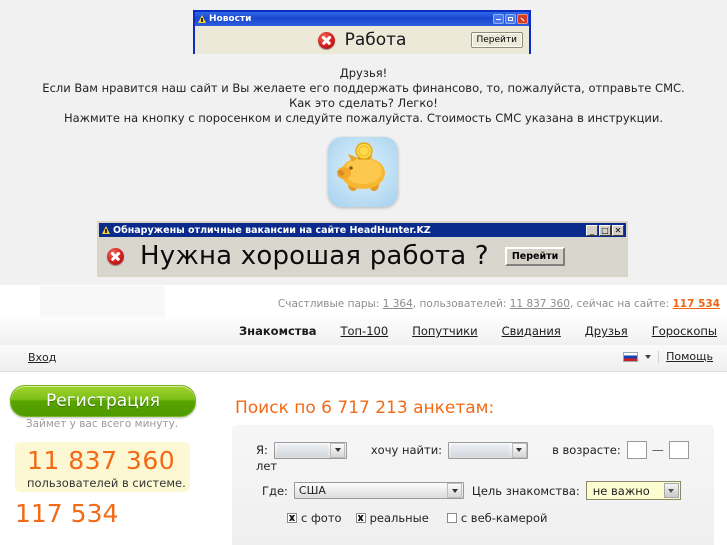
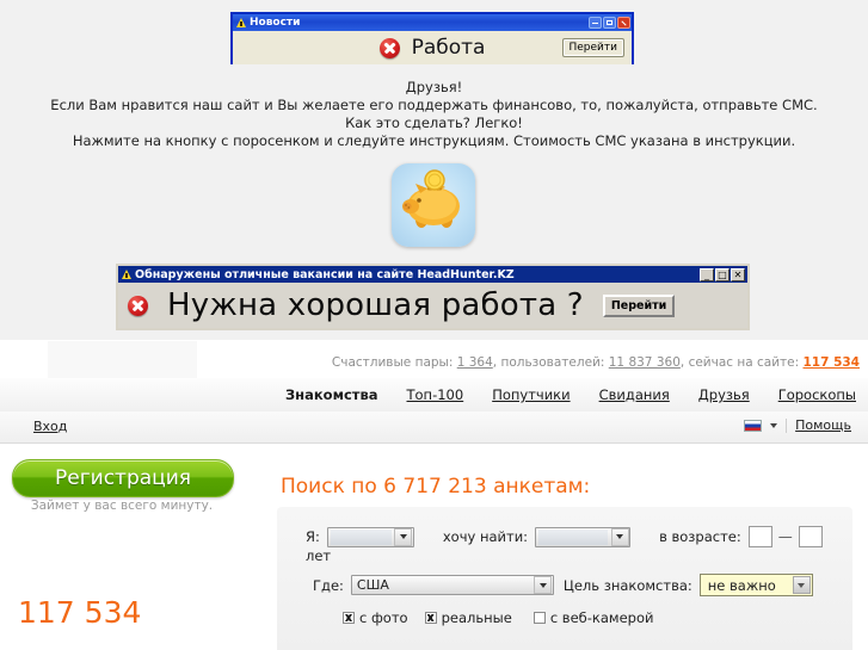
  Новости
  Работа
  Перейти
  Друзья!
  Если Вам нравится наш сайт и Вы желаете его поддержать финансово, то, пожалуйста, отправьте СМС.
  Как это сделать? Легко!
- Нажмите на кнопку с поросенком и следуйте пожалуйста. Стоимость СМС указана в инструкции.
+ Нажмите на кнопку с поросенком и следуйте инструкциям. Стоимость СМС указана в инструкции.
  Обнаружены отличные вакансии на сайте HeadHunter.KZ
  _
  □
  ✕
  Нужна хорошая работа ?
  Перейти
  Счастливые пары: 1 364, пользователей: 11 837 360, сейчас на сайте: 117 534
  Знакомства
  Топ-100
  Попутчики
  Свидания
  Друзья
  Гороскопы
  Вход
  Помощь
  Регистрация
  Займет у вас всего минуту.
- 11 837 360
- пользователей в системе.
  117 534
  Поиск по 6 717 213 анкетам:
  Я:
  хочу найти:
  в возрасте:
  —
  лет
  Где:
  США
  Цель знакомства:
  не важно
  с фото
  реальные
  с веб-камерой
